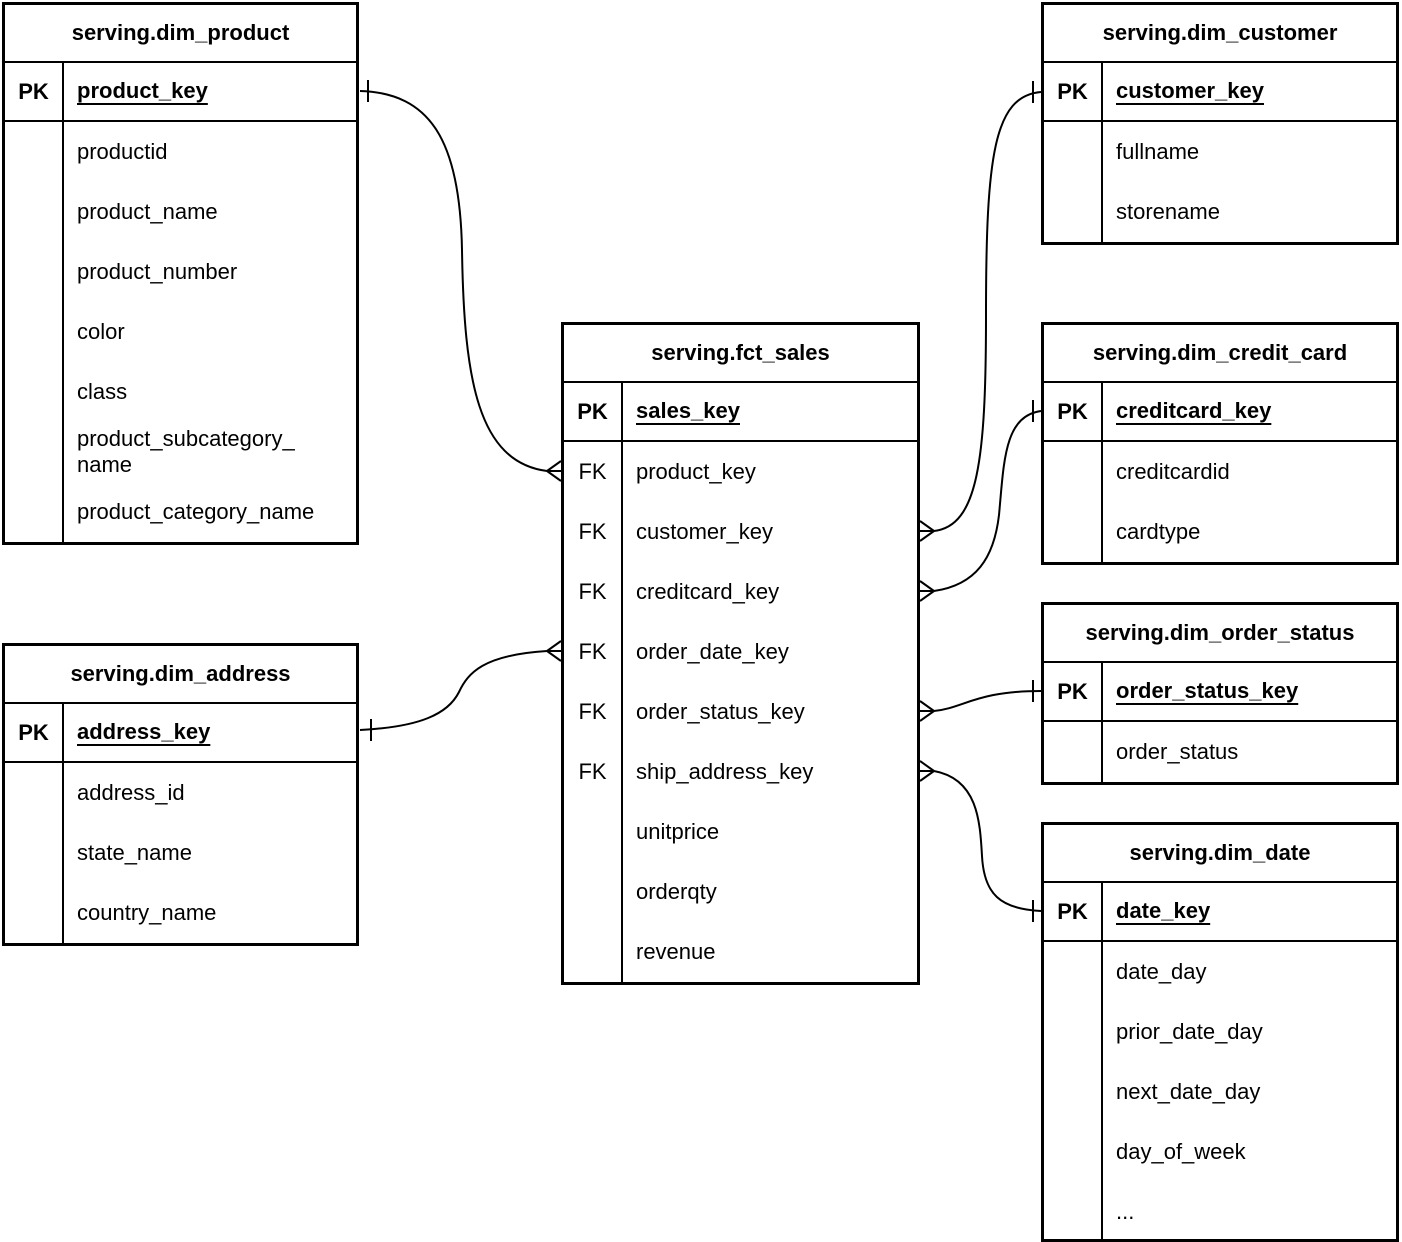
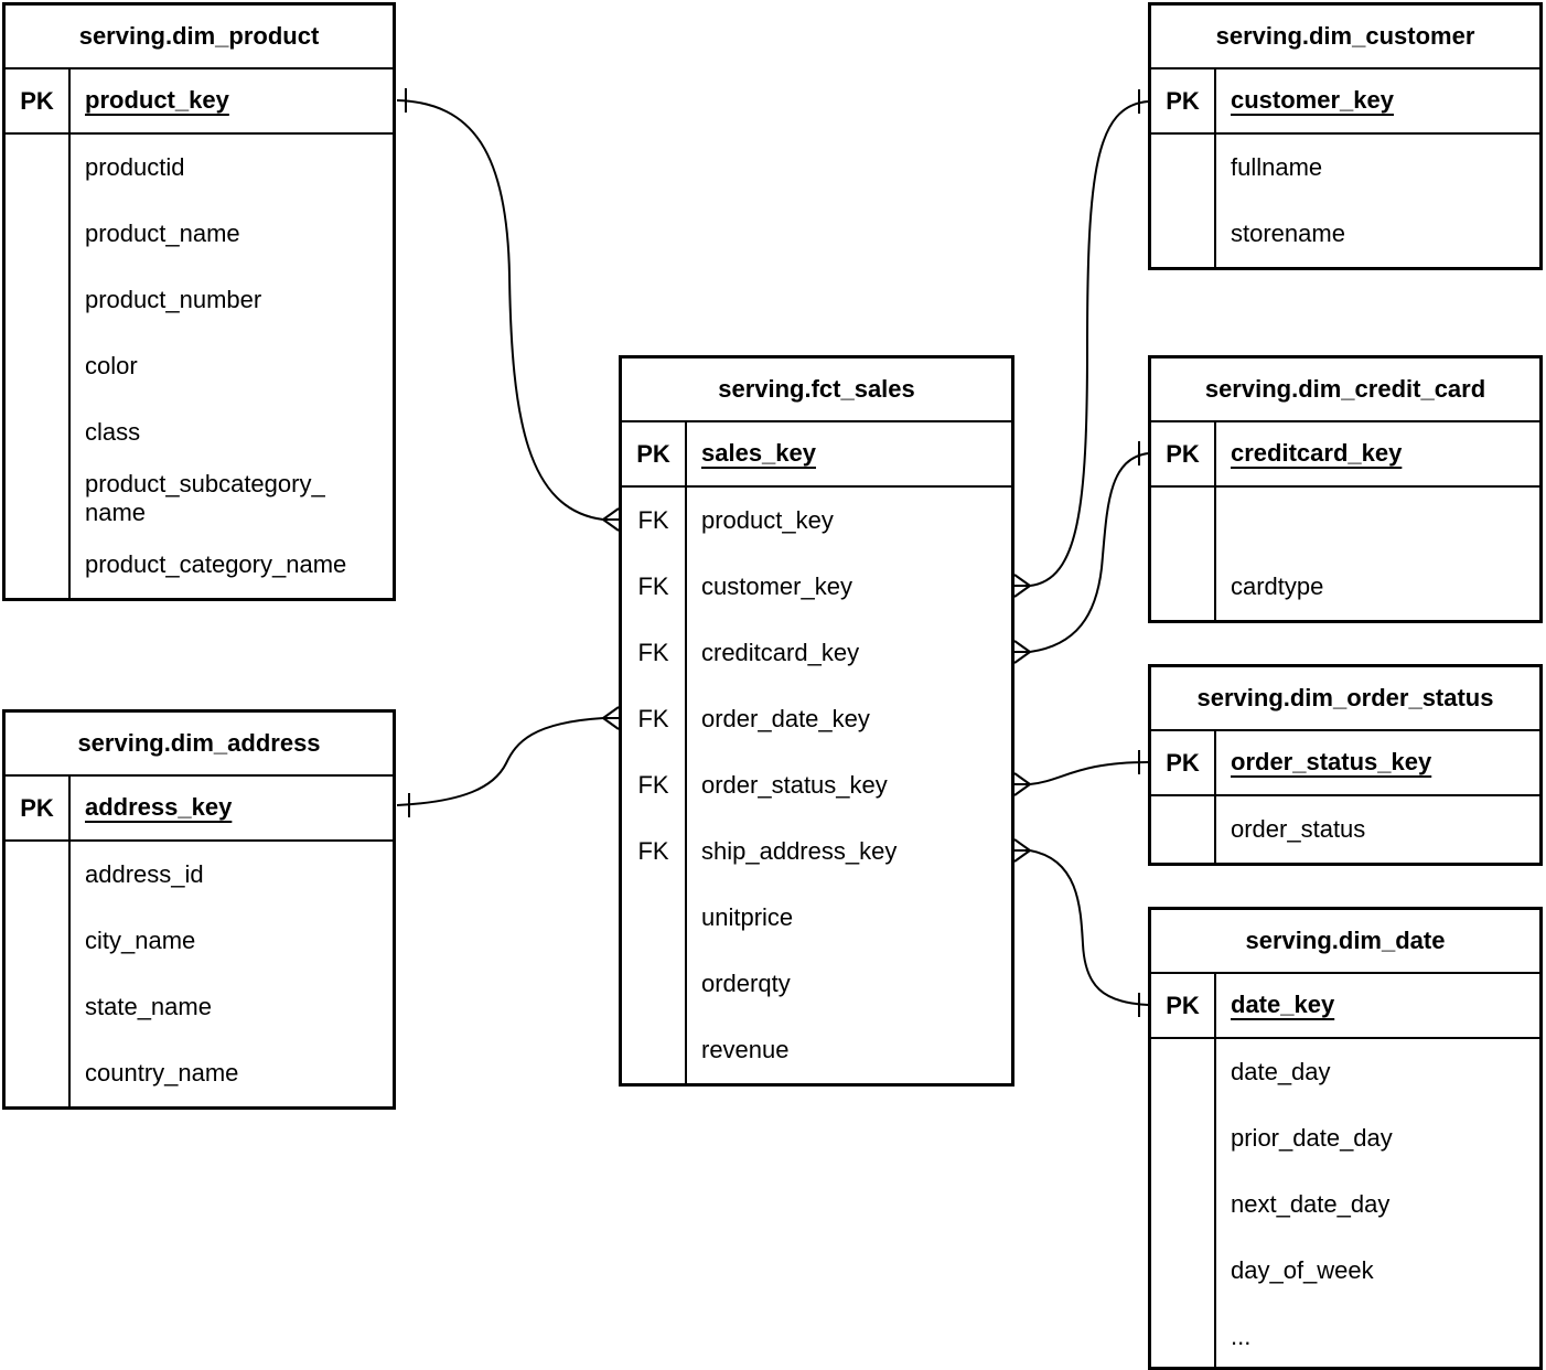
  serving.dim_product
  PK
  product_key
  productid
  product_name
  product_number
  color
  class
  product_subcategory_
  name
  product_category_name
  serving.dim_address
  PK
  address_key
  address_id
+ city_name
  state_name
  country_name
  serving.fct_sales
  PK
  sales_key
  FK
  product_key
  FK
  customer_key
  FK
  creditcard_key
  FK
  order_date_key
  FK
  order_status_key
  FK
  ship_address_key
  unitprice
  orderqty
  revenue
  serving.dim_customer
  PK
  customer_key
  fullname
  storename
  serving.dim_credit_card
  PK
  creditcard_key
- creditcardid
  cardtype
  serving.dim_order_status
  PK
  order_status_key
  order_status
  serving.dim_date
  PK
  date_key
  date_day
  prior_date_day
  next_date_day
  day_of_week
  ...
